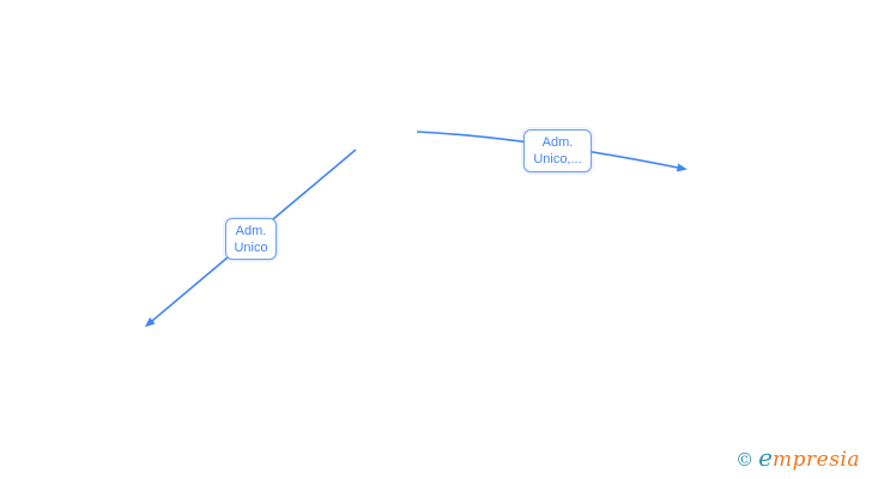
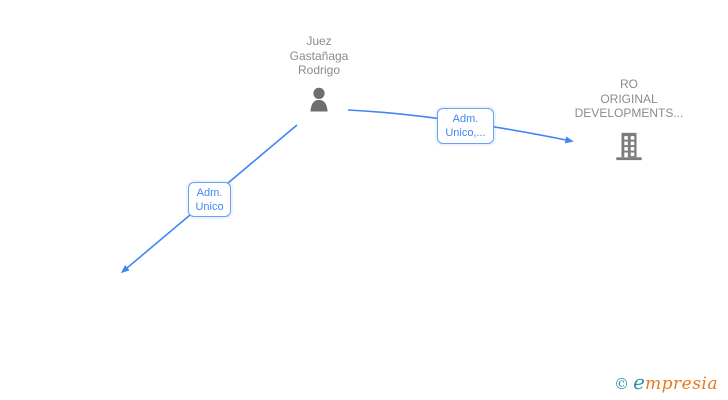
+ Juez
+ Gastañaga
+ Rodrigo
+ RO
+ ORIGINAL
+ DEVELOPMENTS...
  Adm.
  Unico,...
  Adm.
  Unico
  © empresia
